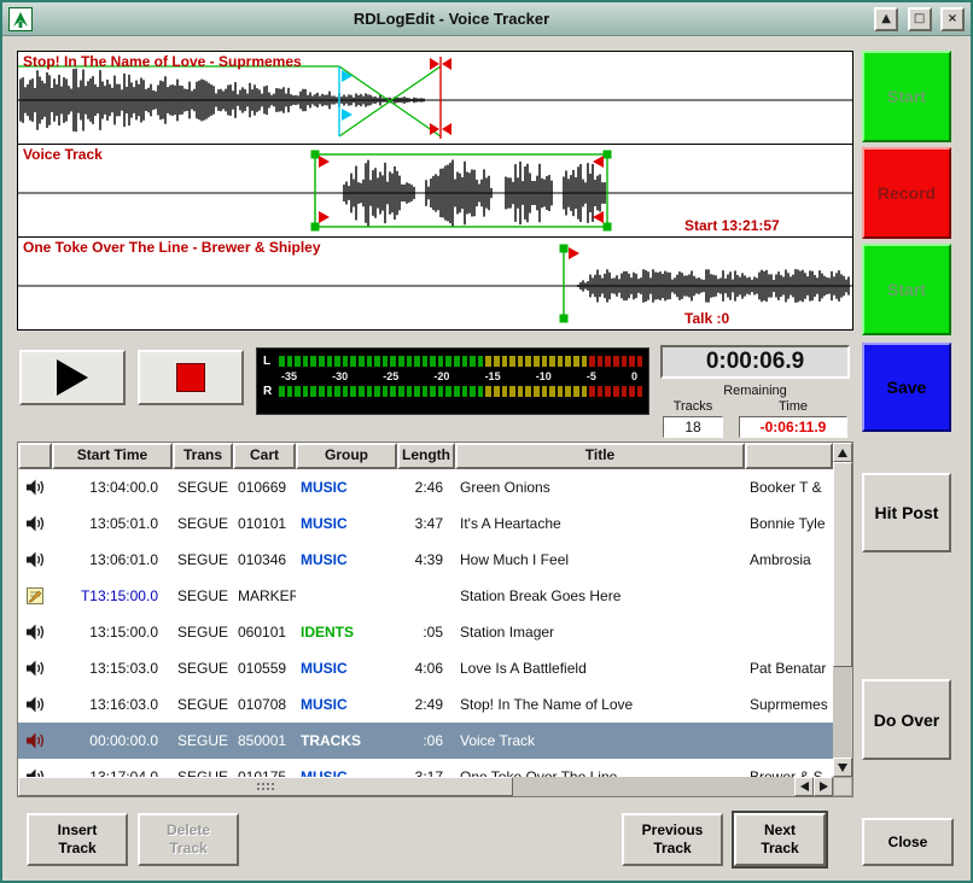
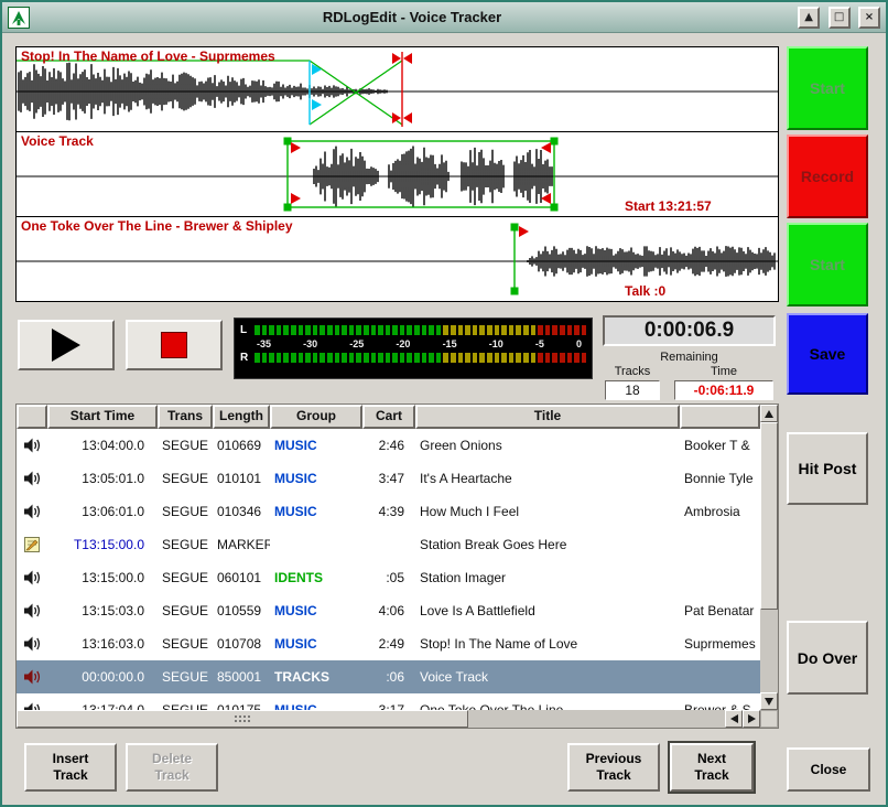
  RDLogEdit - Voice Tracker
  ▲ □ ×
  Stop! In The Name of Love - Suprmemes
  Voice Track
  Start 13:21:57
  One Toke Over The Line - Brewer & Shipley
  Talk :0
  Start
  Record
  Start
  Save
  Hit Post
  Do Over
  L
  -35
  -30
  -25
  -20
  -15
  -10
  -5
  0
  R
  0:00:06.9
  Remaining
  Tracks
  18
  Time
  -0:06:11.9
  Start Time
  Trans
- Cart
+ Length
  Group
- Length
+ Cart
  Title
  13:04:00.0
  SEGUE
  010669
  MUSIC
  2:46
  Green Onions
  Booker T &
  13:05:01.0
  SEGUE
  010101
  MUSIC
  3:47
  It's A Heartache
  Bonnie Tyle
  13:06:01.0
  SEGUE
  010346
  MUSIC
  4:39
  How Much I Feel
  Ambrosia
  T13:15:00.0
  SEGUE
  MARKER
  Station Break Goes Here
  13:15:00.0
  SEGUE
  060101
  IDENTS
  :05
  Station Imager
  13:15:03.0
  SEGUE
  010559
  MUSIC
  4:06
  Love Is A Battlefield
  Pat Benatar
  13:16:03.0
  SEGUE
  010708
  MUSIC
  2:49
  Stop! In The Name of Love
  Suprmemes
  00:00:00.0
  SEGUE
  850001
  TRACKS
  :06
  Voice Track
  Insert
  Track
  Delete
  Track
  Previous
  Track
  Next
  Track
  Close
